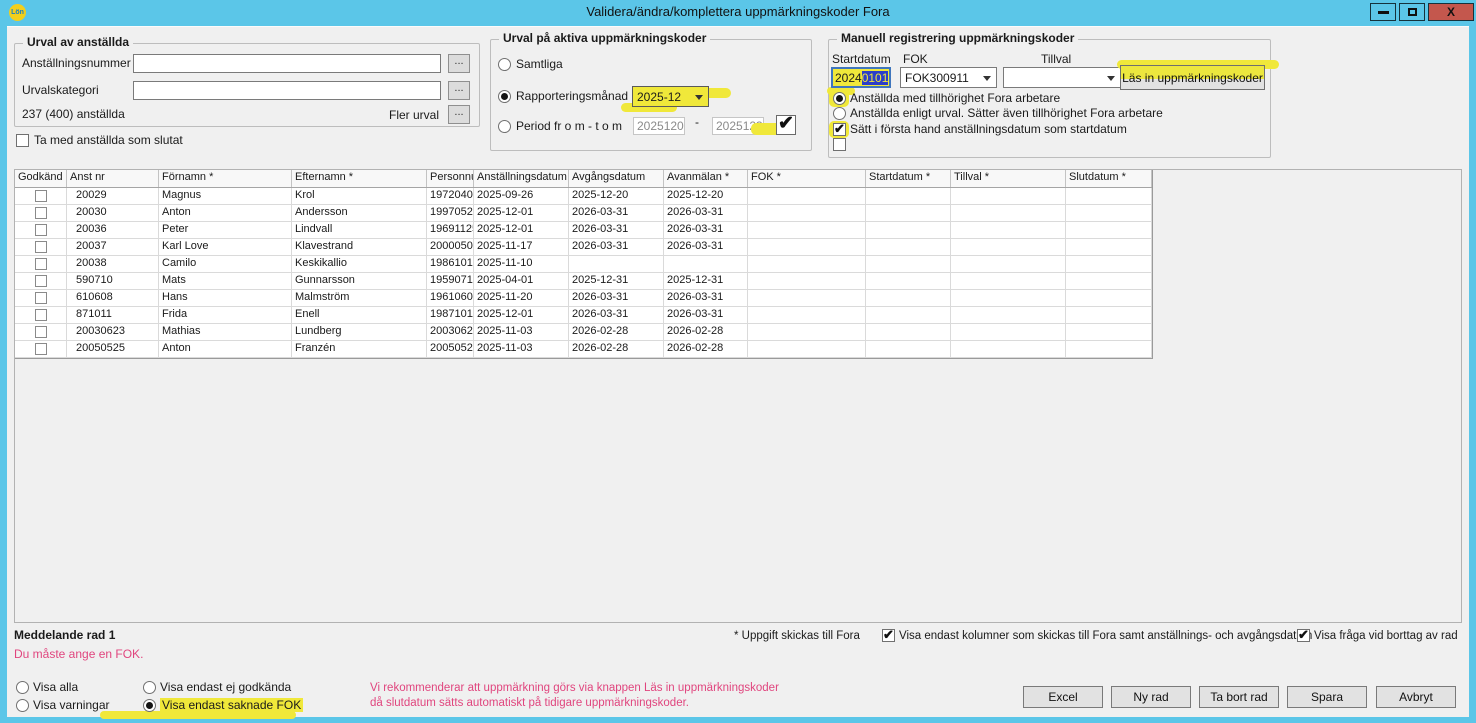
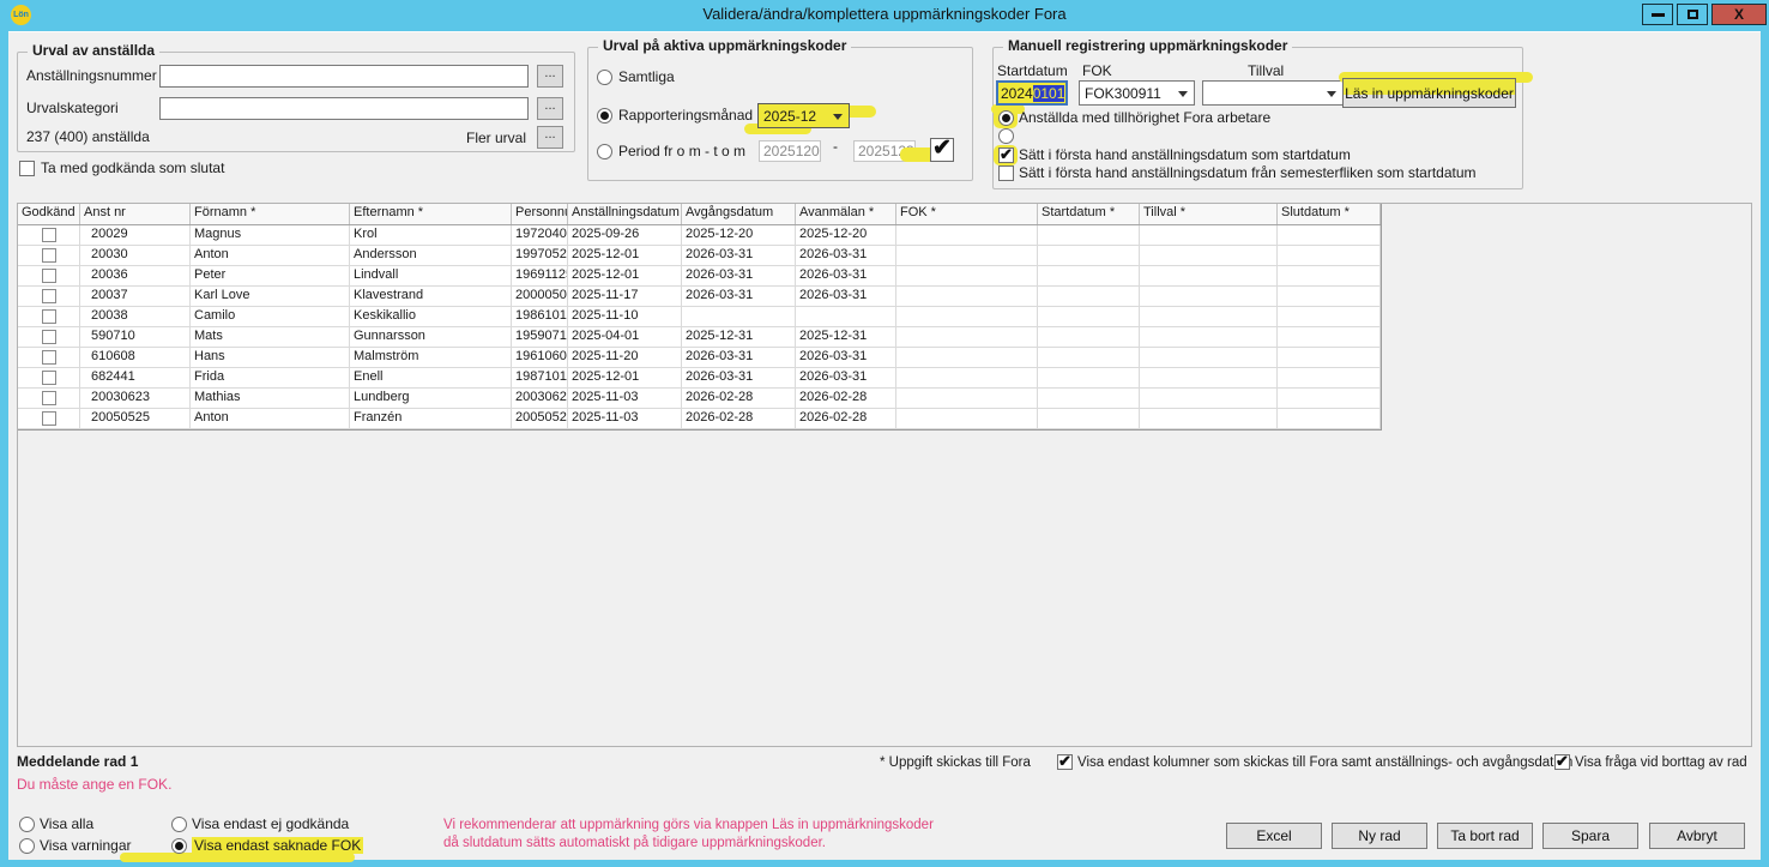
  Validera/ändra/komplettera uppmärkningskoder Fora
  X
  Urval av anställda
  Anställningsnummer
  ...
  Urvalskategori
  ...
  237 (400) anställda
  Fler urval
  ...
- Ta med anställda som slutat
+ Ta med godkända som slutat
  Urval på aktiva uppmärkningskoder
  Samtliga
  Rapporteringsmånad
  2025-12
  Period fr o m - t o m
  2025120
  -
  Manuell registrering uppmärkningskoder
  Startdatum
  FOK
  Tillval
  2024
  0101
  FOK300911
  Läs in uppmärkningskoder
  Anställda med tillhörighet Fora arbetare
- Anställda enligt urval. Sätter även tillhörighet Fora arbetare
  Sätt i första hand anställningsdatum som startdatum
+ Sätt i första hand anställningsdatum från semesterfliken som startdatum
  Godkänd
  Anst nr
  Förnamn *
  Efternamn *
  Anställningsdatum
  Avgångsdatum
  Avanmälan *
  FOK *
  Startdatum *
  Tillval *
  Slutdatum *
  20029
  Magnus
  Krol
  1972040
  2025-09-26
  2025-12-20
  2025-12-20
  20030
  Anton
  Andersson
  1997052
  2025-12-01
  2026-03-31
  2026-03-31
  20036
  Peter
  Lindvall
  1969112
  2025-12-01
  2026-03-31
  2026-03-31
  20037
  Karl Love
  Klavestrand
  2000050
  2025-11-17
  2026-03-31
  2026-03-31
  20038
  Camilo
  Keskikallio
  1986101
  2025-11-10
  590710
  Mats
  Gunnarsson
  1959071
  2025-04-01
  2025-12-31
  2025-12-31
  610608
  Hans
  Malmström
  1961060
  2025-11-20
  2026-03-31
  2026-03-31
- 871011
+ 682441
  Frida
  Enell
  1987101
  2025-12-01
  2026-03-31
  2026-03-31
  20030623
  Mathias
  Lundberg
  2003062
  2025-11-03
  2026-02-28
  2026-02-28
  20050525
  Anton
  Franzén
  2005052
  2025-11-03
  2026-02-28
  2026-02-28
  Meddelande rad 1
  Du måste ange en FOK.
  * Uppgift skickas till Fora
  Visa endast kolumner som skickas till Fora samt anställnings- och avgångsdat
  Visa fråga vid borttag av rad
  Visa alla
  Visa varningar
  Visa endast ej godkända
  Visa endast saknade FOK
  Vi rekommenderar att uppmärkning görs via knappen Läs in uppmärkningskoder
  då slutdatum sätts automatiskt på tidigare uppmärkningskoder.
  Excel
  Ny rad
  Ta bort rad
  Spara
  Avbryt
